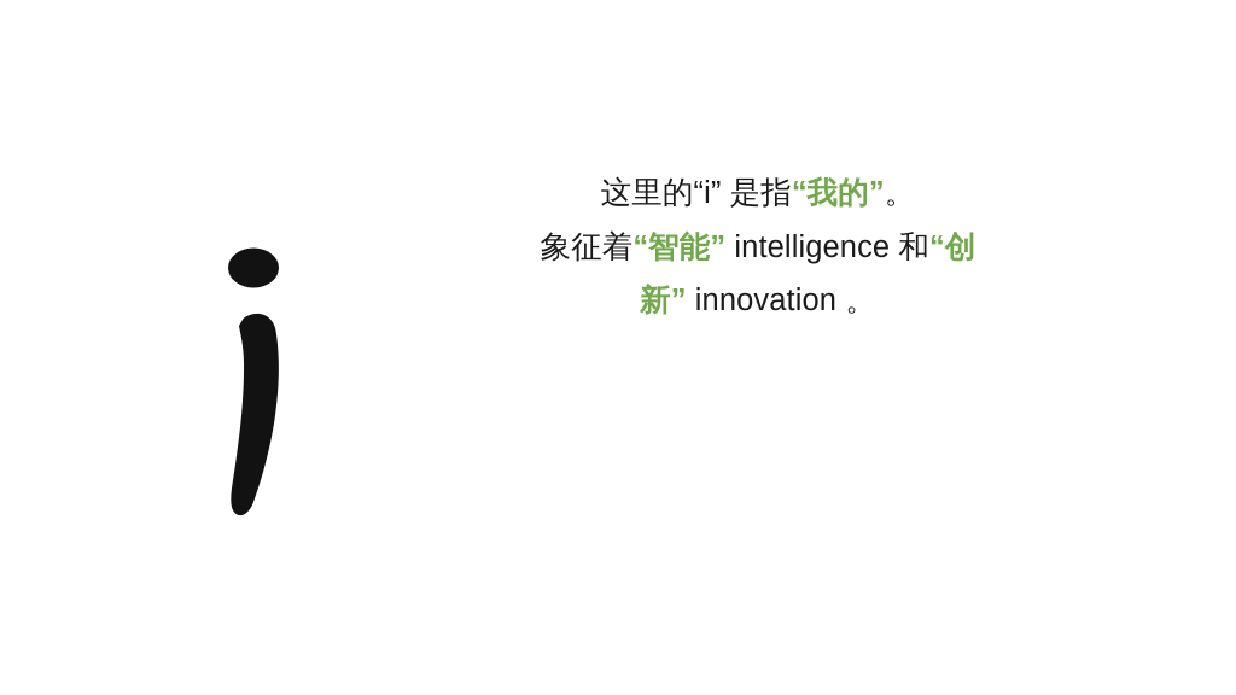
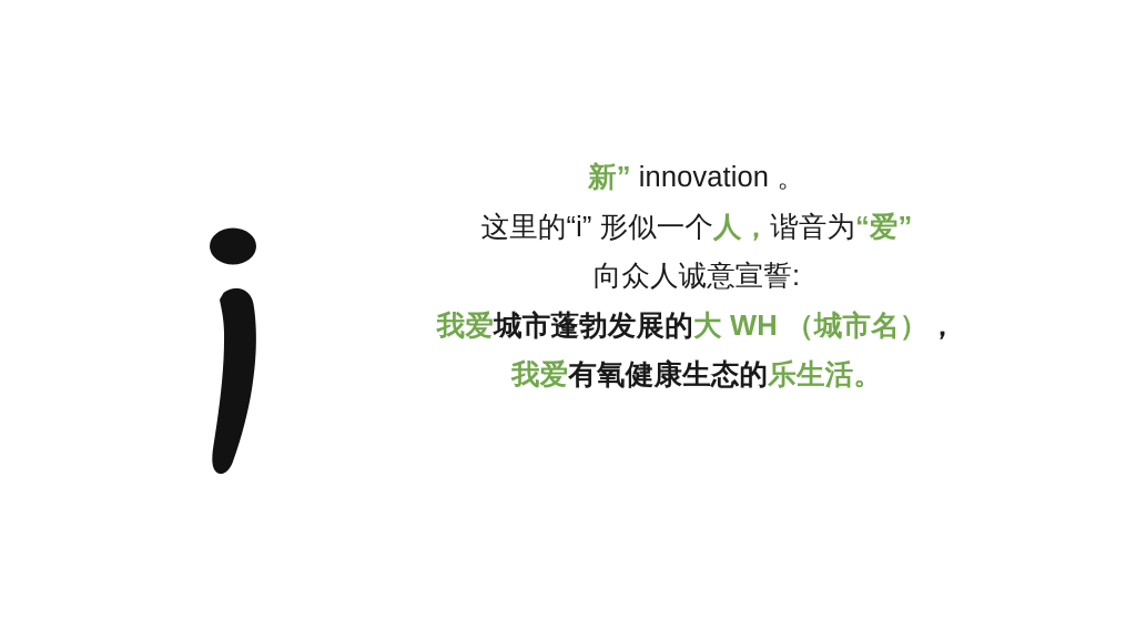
- 这里的“i” 是指“我的”。
- 象征着“智能” intelligence 和“创
  新” innovation 。
+ 这里的“i” 形似一个人，谐音为“爱”
+ 向众人诚意宣誓:
+ 我爱城市蓬勃发展的大 WH （城市名），
+ 我爱有氧健康生态的乐生活。
